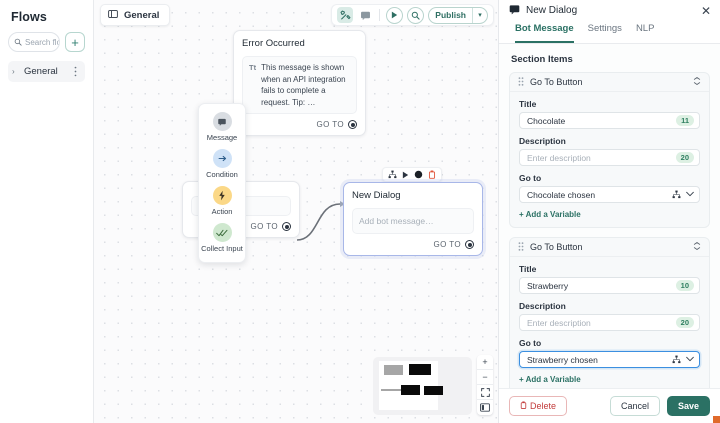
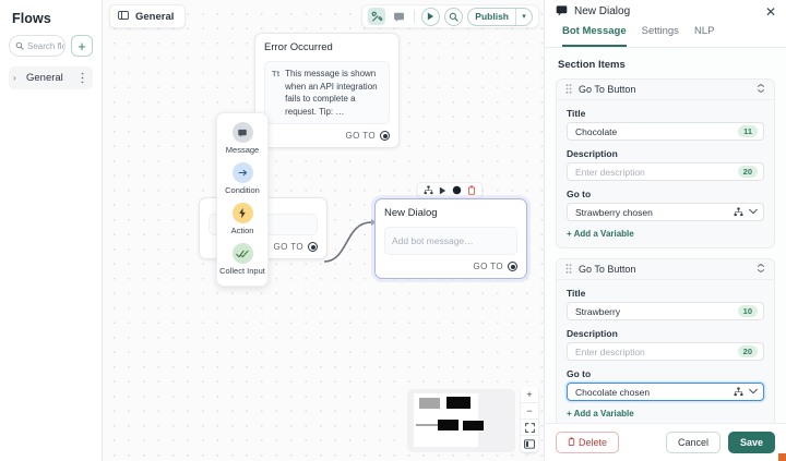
  Flows
  Search flo
  +
  ›
  General
  General
  Publish
  Error Occurred
  Tt
  This message is shown when an API integration fails to complete a request. Tip: …
  GO TO
  GO TO
  New Dialog
  Add bot message…
  GO TO
  Message
  Condition
  Action
  Collect Input
  +
  −
  New Dialog
  ✕
  Bot Message
  Settings
  NLP
  Section Items
  Go To Button
  Title
  Chocolate
  11
  Description
  Enter description
  20
  Go to
- Chocolate chosen
+ Strawberry chosen
  + Add a Variable
  Go To Button
  Title
  Strawberry
  10
  Description
  Enter description
  20
  Go to
- Strawberry chosen
+ Chocolate chosen
  + Add a Variable
  Delete
  Cancel
  Save
